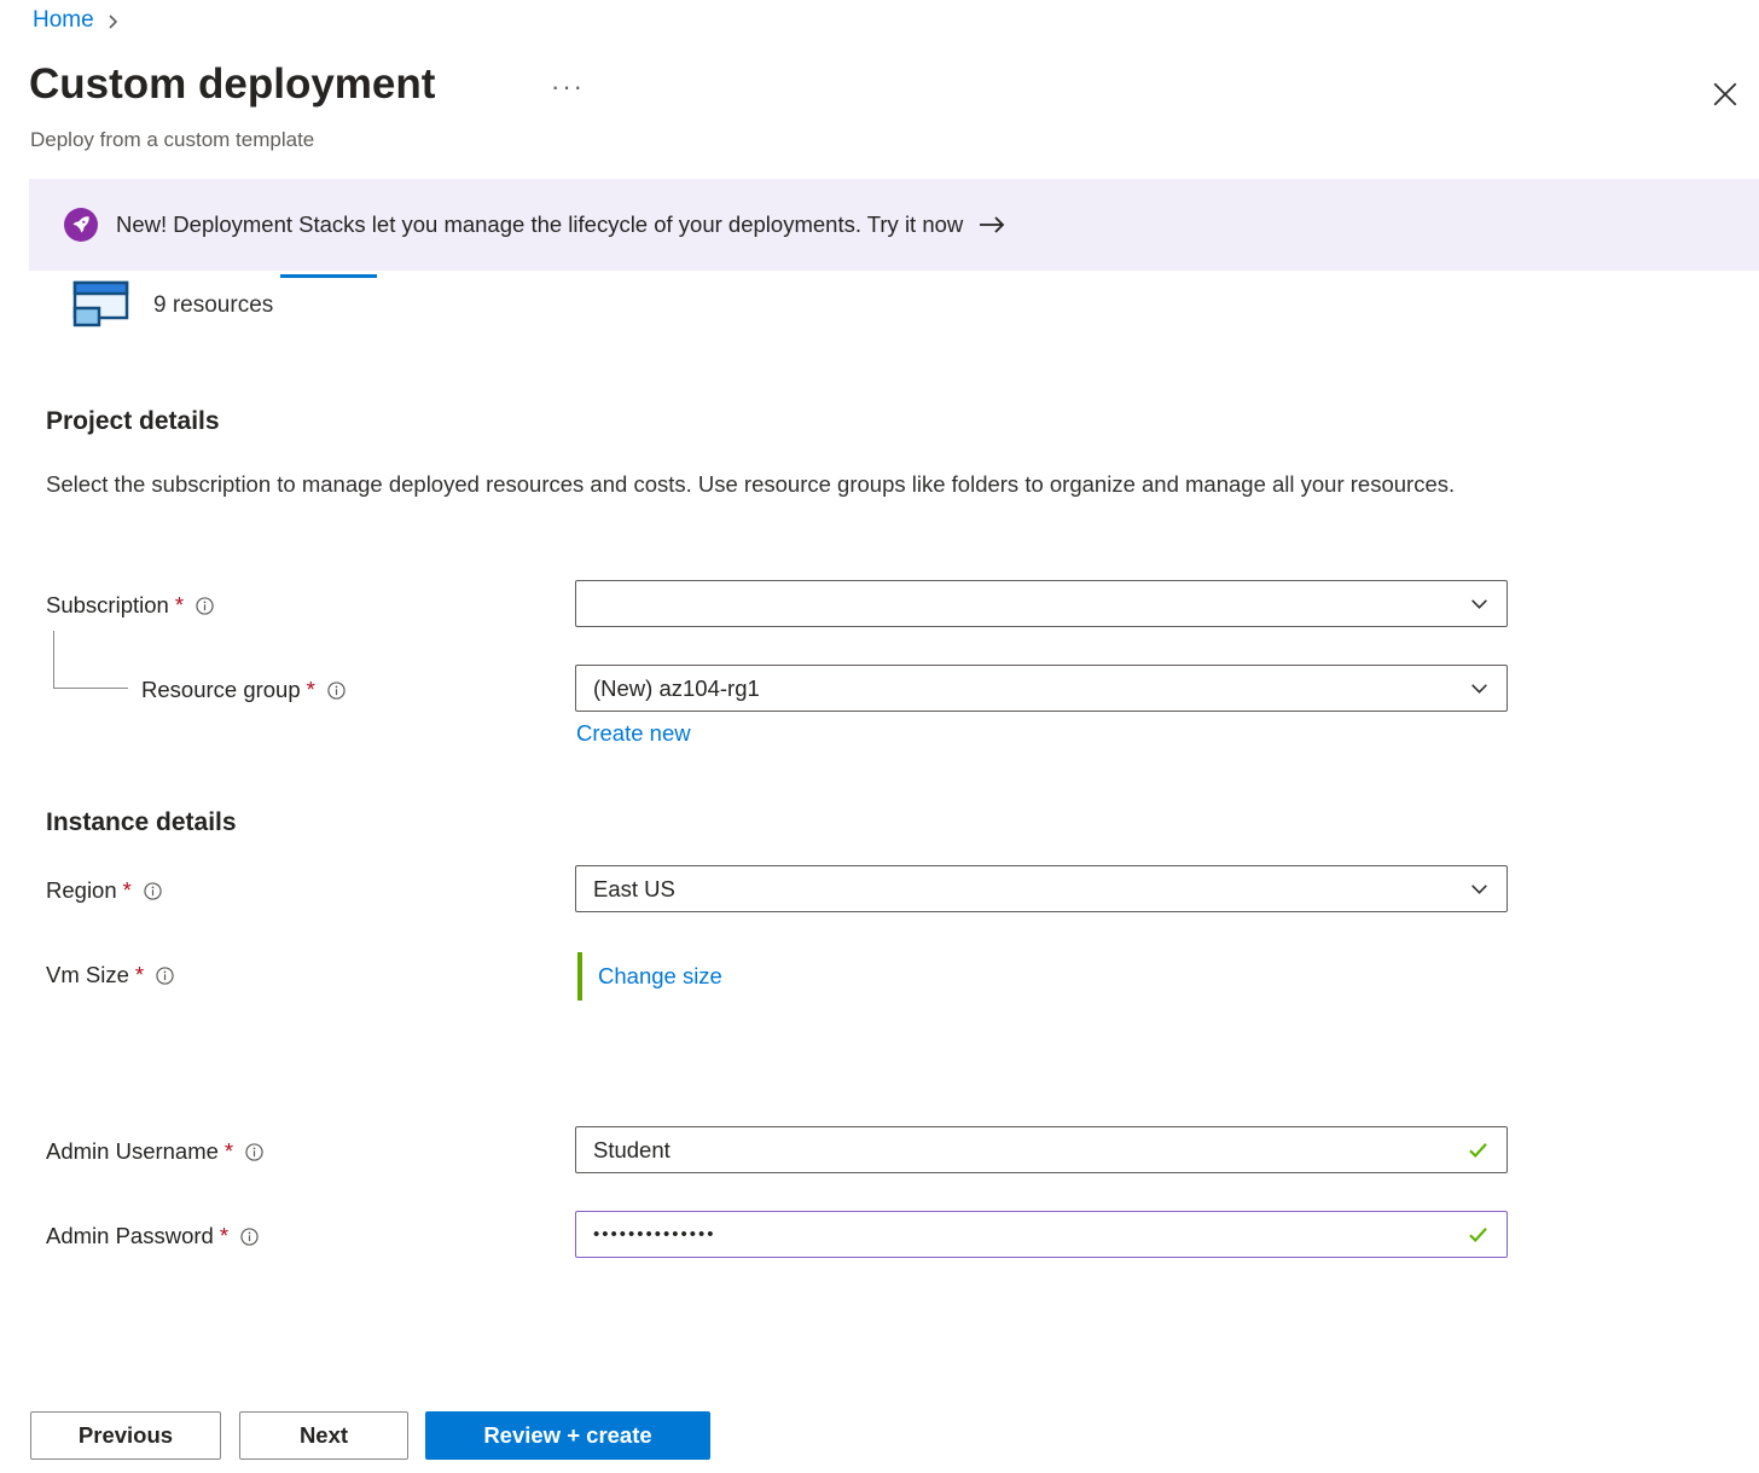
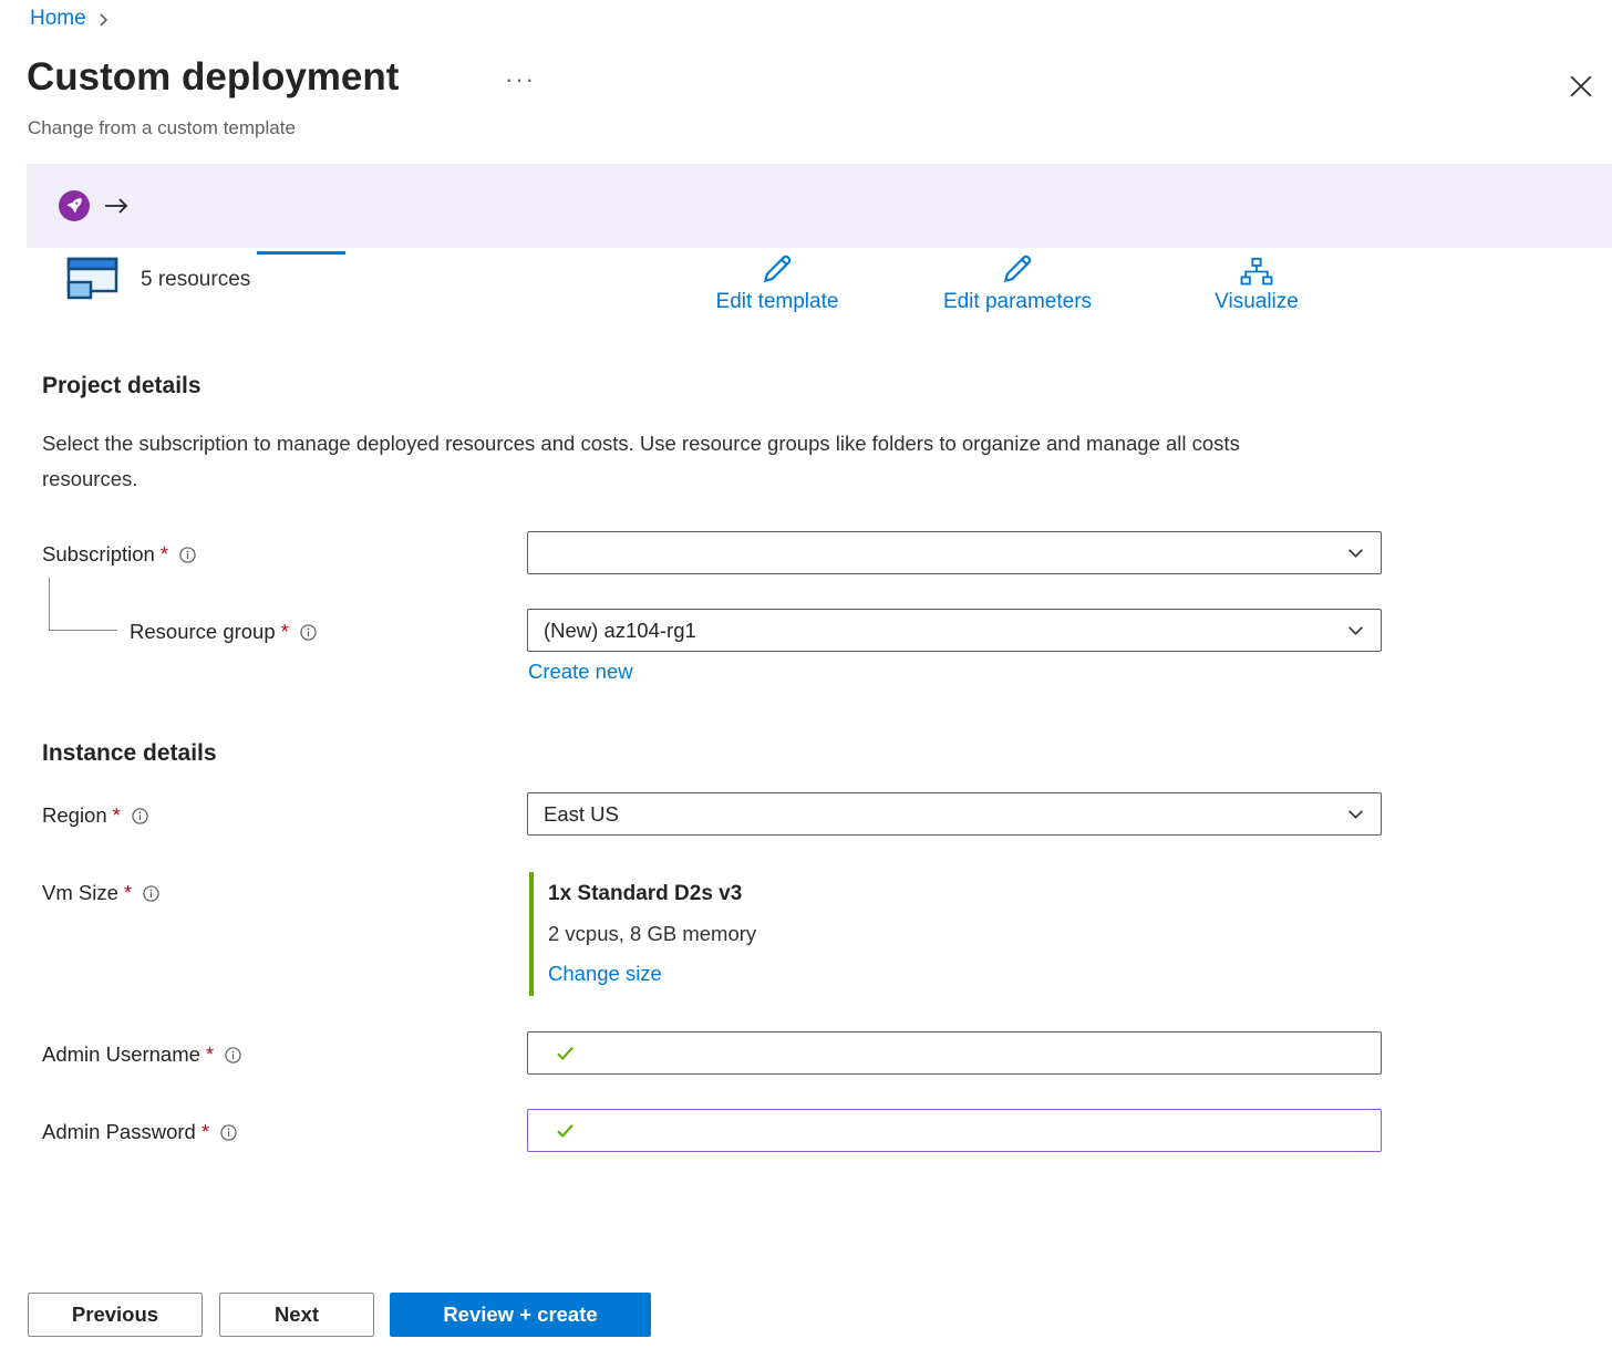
  Home
  Custom deployment
  ···
- Deploy from a custom template
+ Change from a custom template
- New! Deployment Stacks let you manage the lifecycle of your deployments. Try it now
- 9 resources
+ 5 resources
+ Edit template
+ Edit parameters
+ Visualize
  Project details
- Select the subscription to manage deployed resources and costs. Use resource groups like folders to organize and manage all your resources.
+ Select the subscription to manage deployed resources and costs. Use resource groups like folders to organize and manage all costs resources.
  Subscription
  *
  Resource group
  *
  (New) az104-rg1
  Create new
  Instance details
  Region
  *
  East US
  Vm Size
  *
+ 1x Standard D2s v3
+ 2 vcpus, 8 GB memory
  Change size
  Admin Username
  *
- Student
  Admin Password
  *
- ••••••••••••••
  Previous
  Next
  Review + create
